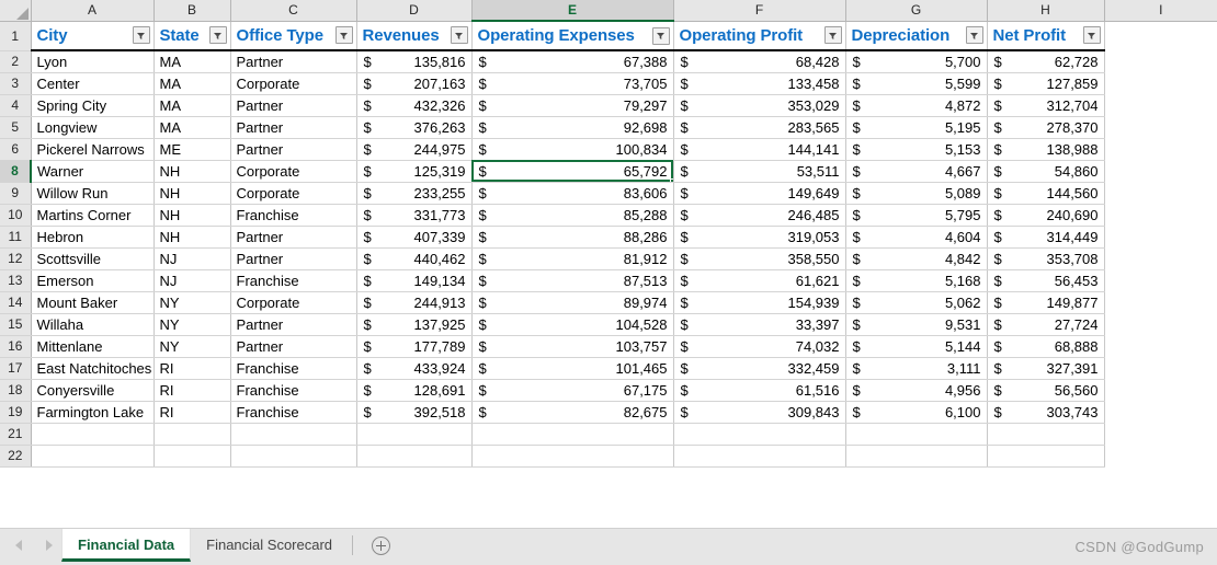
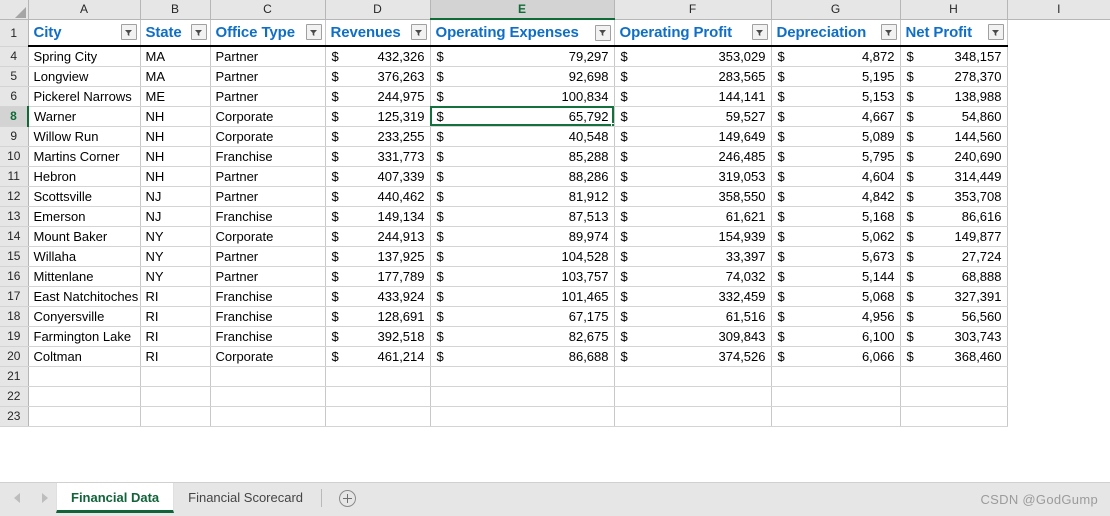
  	A	B	C	D	E	F	G	H	I
  1	City	State	Office Type	Revenues	Operating Expenses	Operating Profit	Depreciation	Net Profit
- 2	Lyon	MA	Partner	$ 135,816	$ 67,388	$ 68,428	$ 5,700	$ 62,728
- 3	Center	MA	Corporate	$ 207,163	$ 73,705	$ 133,458	$ 5,599	$ 127,859
- 4	Spring City	MA	Partner	$ 432,326	$ 79,297	$ 353,029	$ 4,872	$ 312,704
+ 4	Spring City	MA	Partner	$ 432,326	$ 79,297	$ 353,029	$ 4,872	$ 348,157
  5	Longview	MA	Partner	$ 376,263	$ 92,698	$ 283,565	$ 5,195	$ 278,370
  6	Pickerel Narrows	ME	Partner	$ 244,975	$ 100,834	$ 144,141	$ 5,153	$ 138,988
- 8	Warner	NH	Corporate	$ 125,319	$ 65,792	$ 53,511	$ 4,667	$ 54,860
+ 8	Warner	NH	Corporate	$ 125,319	$ 65,792	$ 59,527	$ 4,667	$ 54,860
- 9	Willow Run	NH	Corporate	$ 233,255	$ 83,606	$ 149,649	$ 5,089	$ 144,560
+ 9	Willow Run	NH	Corporate	$ 233,255	$ 40,548	$ 149,649	$ 5,089	$ 144,560
  10	Martins Corner	NH	Franchise	$ 331,773	$ 85,288	$ 246,485	$ 5,795	$ 240,690
  11	Hebron	NH	Partner	$ 407,339	$ 88,286	$ 319,053	$ 4,604	$ 314,449
  12	Scottsville	NJ	Partner	$ 440,462	$ 81,912	$ 358,550	$ 4,842	$ 353,708
- 13	Emerson	NJ	Franchise	$ 149,134	$ 87,513	$ 61,621	$ 5,168	$ 56,453
+ 13	Emerson	NJ	Franchise	$ 149,134	$ 87,513	$ 61,621	$ 5,168	$ 86,616
  14	Mount Baker	NY	Corporate	$ 244,913	$ 89,974	$ 154,939	$ 5,062	$ 149,877
- 15	Willaha	NY	Partner	$ 137,925	$ 104,528	$ 33,397	$ 9,531	$ 27,724
+ 15	Willaha	NY	Partner	$ 137,925	$ 104,528	$ 33,397	$ 5,673	$ 27,724
  16	Mittenlane	NY	Partner	$ 177,789	$ 103,757	$ 74,032	$ 5,144	$ 68,888
- 17	East Natchitoches	RI	Franchise	$ 433,924	$ 101,465	$ 332,459	$ 3,111	$ 327,391
+ 17	East Natchitoches	RI	Franchise	$ 433,924	$ 101,465	$ 332,459	$ 5,068	$ 327,391
  18	Conyersville	RI	Franchise	$ 128,691	$ 67,175	$ 61,516	$ 4,956	$ 56,560
  19	Farmington Lake	RI	Franchise	$ 392,518	$ 82,675	$ 309,843	$ 6,100	$ 303,743
+ 20	Coltman	RI	Corporate	$ 461,214	$ 86,688	$ 374,526	$ 6,066	$ 368,460
  21
  22
+ 23
  Financial Data
  Financial Scorecard
  CSDN @GodGump
